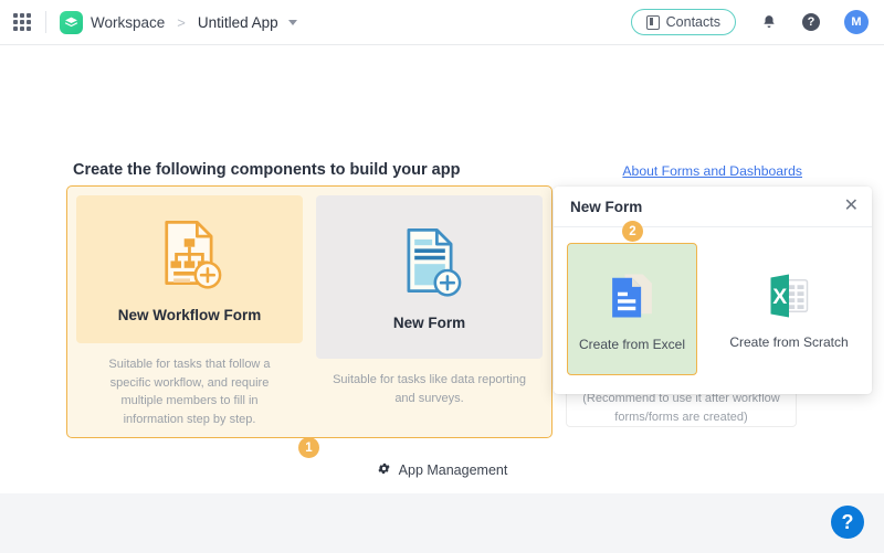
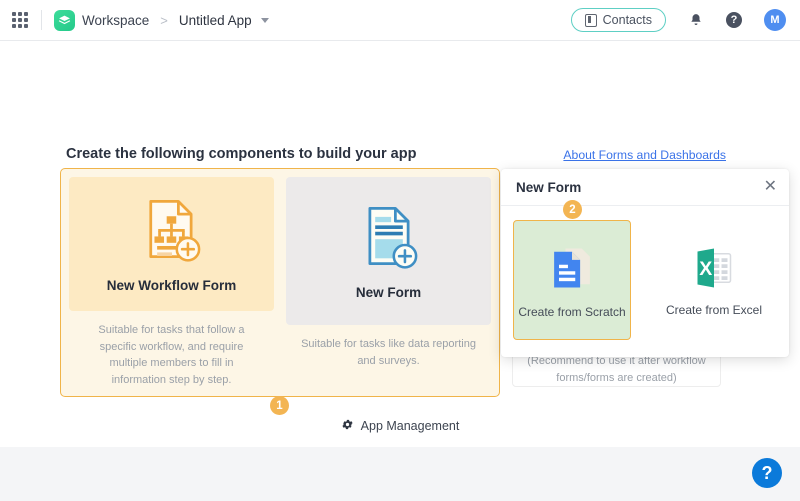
  Workspace
  >
  Untitled App
  Contacts
  ?
  M
  Create the following components to build your app
  About Forms and Dashboards
  (Recommend to use it after workflow
  forms/forms are created)
  New Workflow Form
  Suitable for tasks that follow a specific workflow, and require multiple members to fill in information step by step.
  New Form
  Suitable for tasks like data reporting and surveys.
  1
  App Management
  New Form
  ✕
- Create from Excel
+ Create from Scratch
  X
- Create from Scratch
+ Create from Excel
  2
  ?
